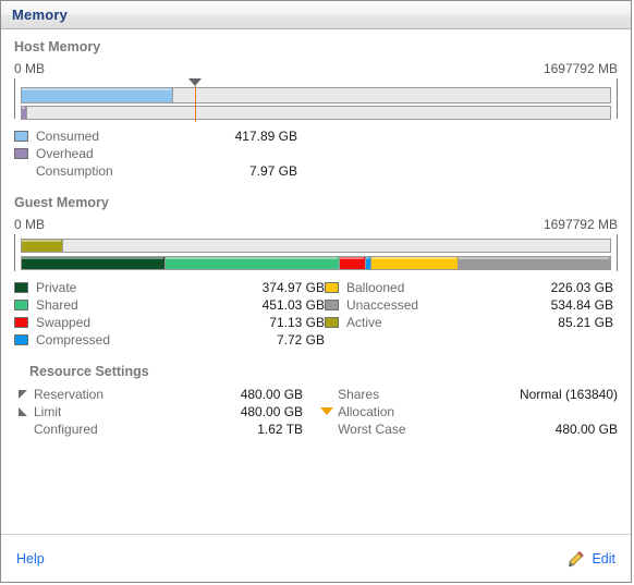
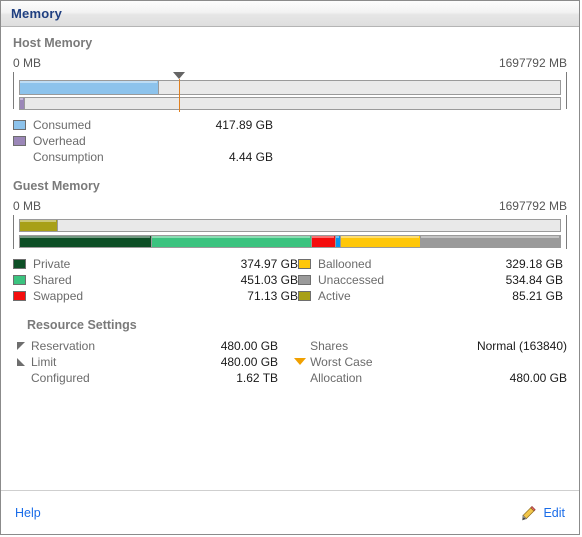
  Memory
  Host Memory
  0 MB
  1697792 MB
  Consumed
  417.89 GB
  Overhead
  Consumption
- 7.97 GB
+ 4.44 GB
  Guest Memory
  0 MB
  1697792 MB
  Private
  374.97 GB
  Ballooned
- 226.03 GB
+ 329.18 GB
  Shared
  451.03 GB
  Unaccessed
  534.84 GB
  Swapped
  71.13 GB
  Active
  85.21 GB
- Compressed
- 7.72 GB
  Resource Settings
  Reservation
  480.00 GB
  Shares
  Normal (163840)
  Limit
  480.00 GB
- Allocation
+ Worst Case
  Configured
  1.62 TB
- Worst Case
+ Allocation
  480.00 GB
  Help
  Edit
